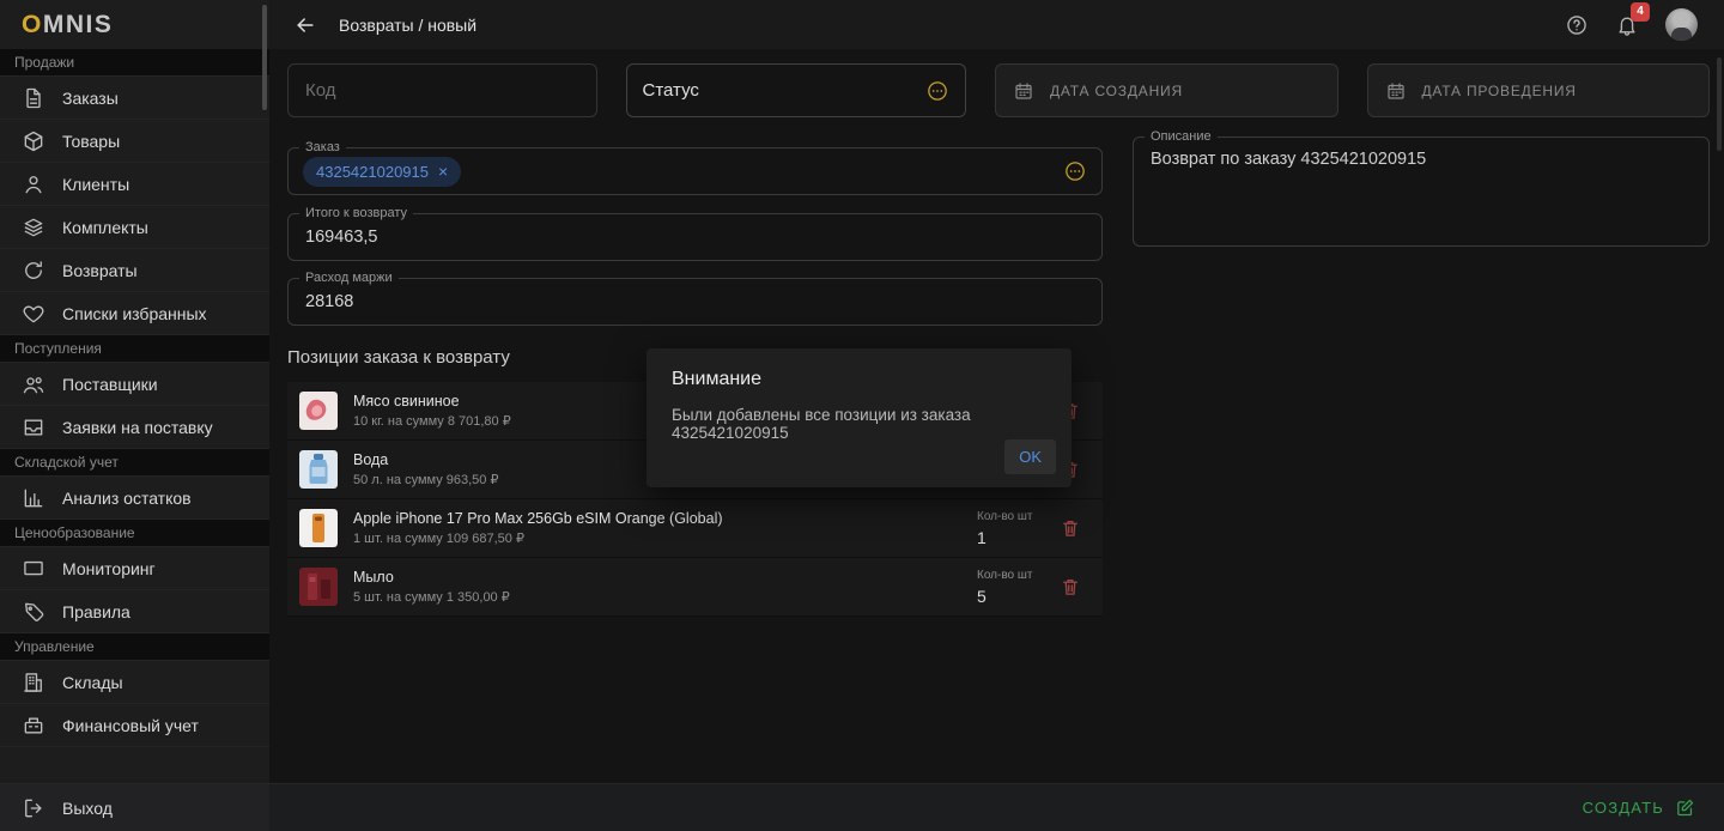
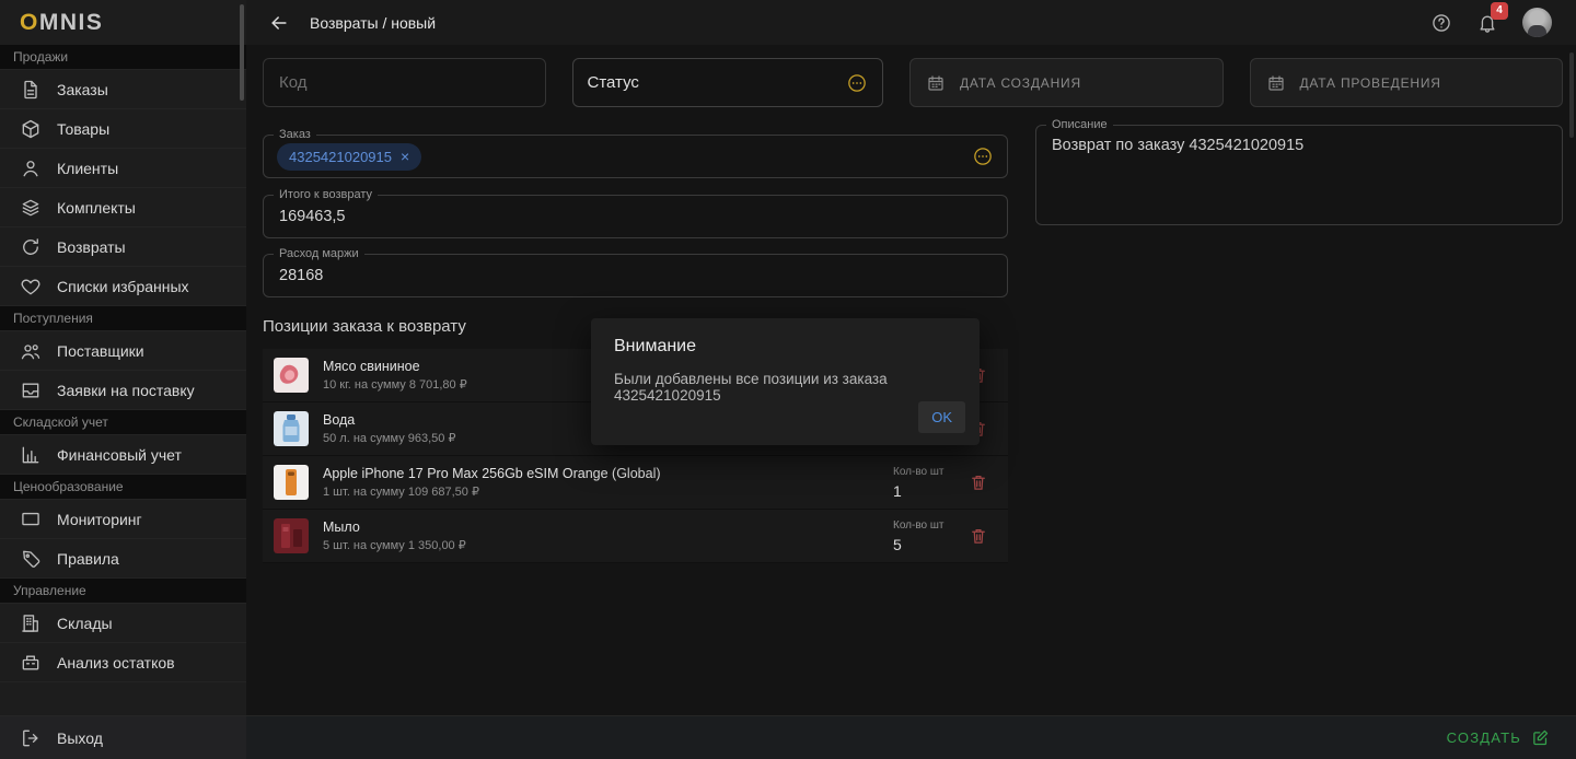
  O
  MNIS
  Продажи
  Заказы
  Товары
  Клиенты
  Комплекты
  Возвраты
  Списки избранных
  Поступления
  Поставщики
  Заявки на поставку
  Складской учет
- Анализ остатков
+ Финансовый учет
  Ценообразование
  Мониторинг
  Правила
  Управление
  Склады
- Финансовый учет
+ Анализ остатков
  Возвраты / новый
  4
  Код
  Статус
  ДАТА СОЗДАНИЯ
  ДАТА ПРОВЕДЕНИЯ
  Заказ
  4325421020915
  ×
  Итого к возврату
  169463,5
  Расход маржи
  28168
  Описание
  Возврат по заказу 4325421020915
  Позиции заказа к возврату
  Мясо свининое
  10 кг. на сумму 8 701,80 ₽
  Вода
  50 л. на сумму 963,50 ₽
  Apple iPhone 17 Pro Max 256Gb eSIM Orange (Global)
  1 шт. на сумму 109 687,50 ₽
  Кол-во шт
  1
  Мыло
  5 шт. на сумму 1 350,00 ₽
  Кол-во шт
  5
  Внимание
  Были добавлены все позиции из заказа 4325421020915
  OK
  Выход
  СОЗДАТЬ
